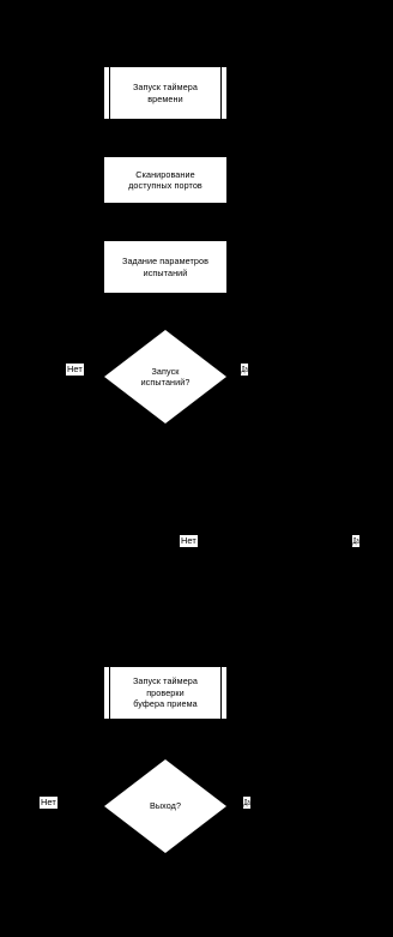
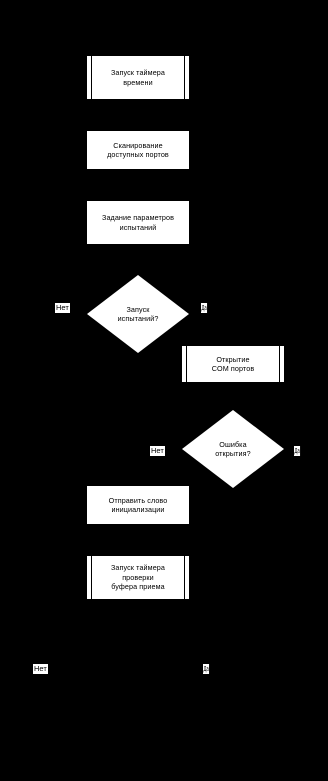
  Запуск таймера
  времени
  Сканирование
  доступных портов
  Задание параметров
  испытаний
  Запуск
  испытаний?
  Нет
  Да
+ Открытие
+ COM портов
+ Ошибка
+ открытия?
  Нет
  Да
+ Отправить слово
+ инициализации
  Запуск таймера
  проверки
  буфера приема
- Выход?
  Нет
  Да
